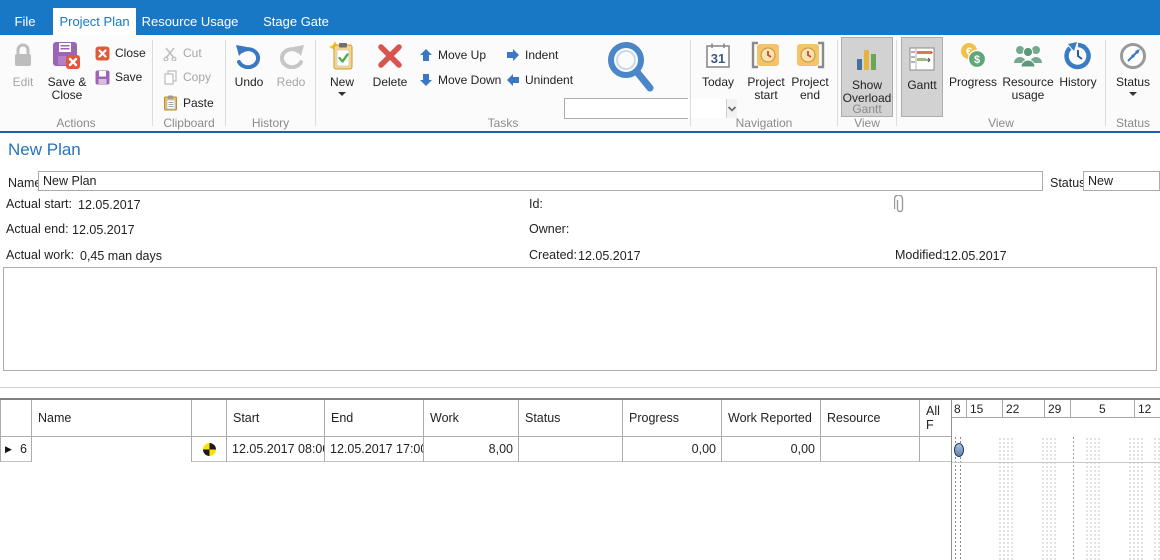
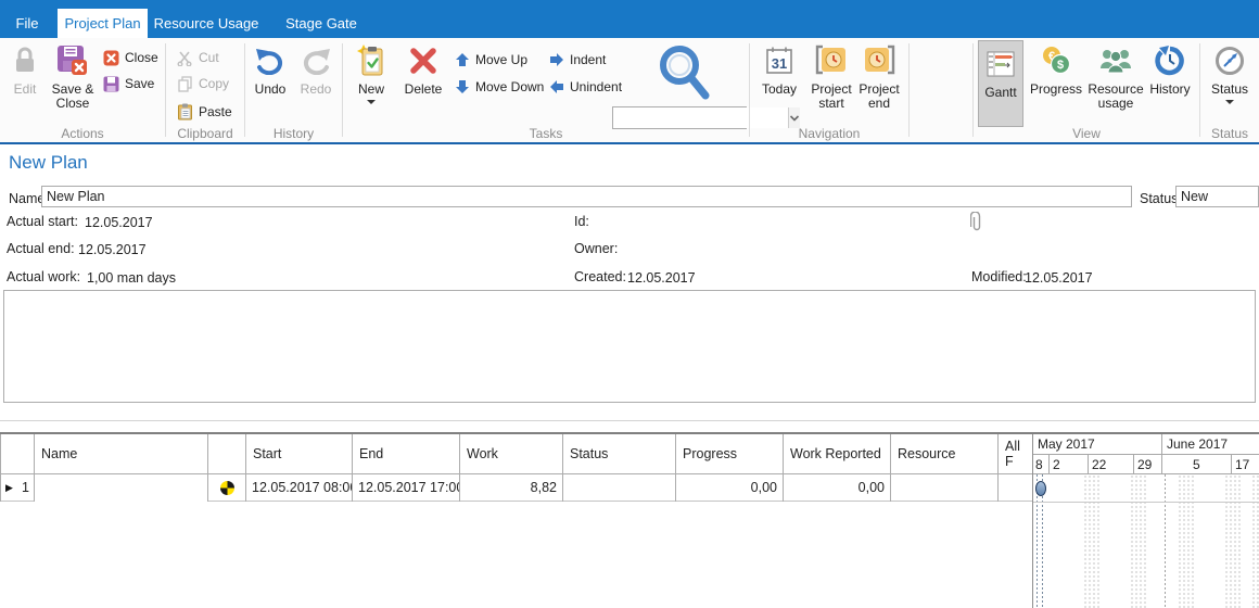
  File
  Project Plan
  Resource Usage
  Edit
  Save & Close
  Close
  Save
  Actions
  Cut
  Copy
  Paste
  Clipboard
  Undo
  Redo
  History
  New
  Delete
  Move Up
  Move Down
  Indent
  Unindent
  Tasks
  31
  Today
  Project start
  Project end
  Navigation
- Show Overload
- Gantt View
  Gantt
  €
  $
  Progress
  Resource usage
  History
  View
  Status
  Status
  New Plan
  Nam
  New Plan
  Statu
  New
  Actual start:
  12.05.2017
  Id:
  Actual end:
  12.05.2017
  Owner:
  Actual work:
- 0,45 man days
+ 1,00 man days
  Created:
  12.05.2017
  Modified:
  12.05.2017
  ▶
- 6
+ 1
  Name
  Start
  12.05.2017 08:0
  End
  12.05.2017 17:0
  Work
- 8,00
+ 8,82
  Status
  Progress
  0,00
  Work Reported
  0,00
  Resource
  All F
+ May 2017
+ June 2017
  8
- 15
+ 2
  22
  29
  5
- 12
+ 17
